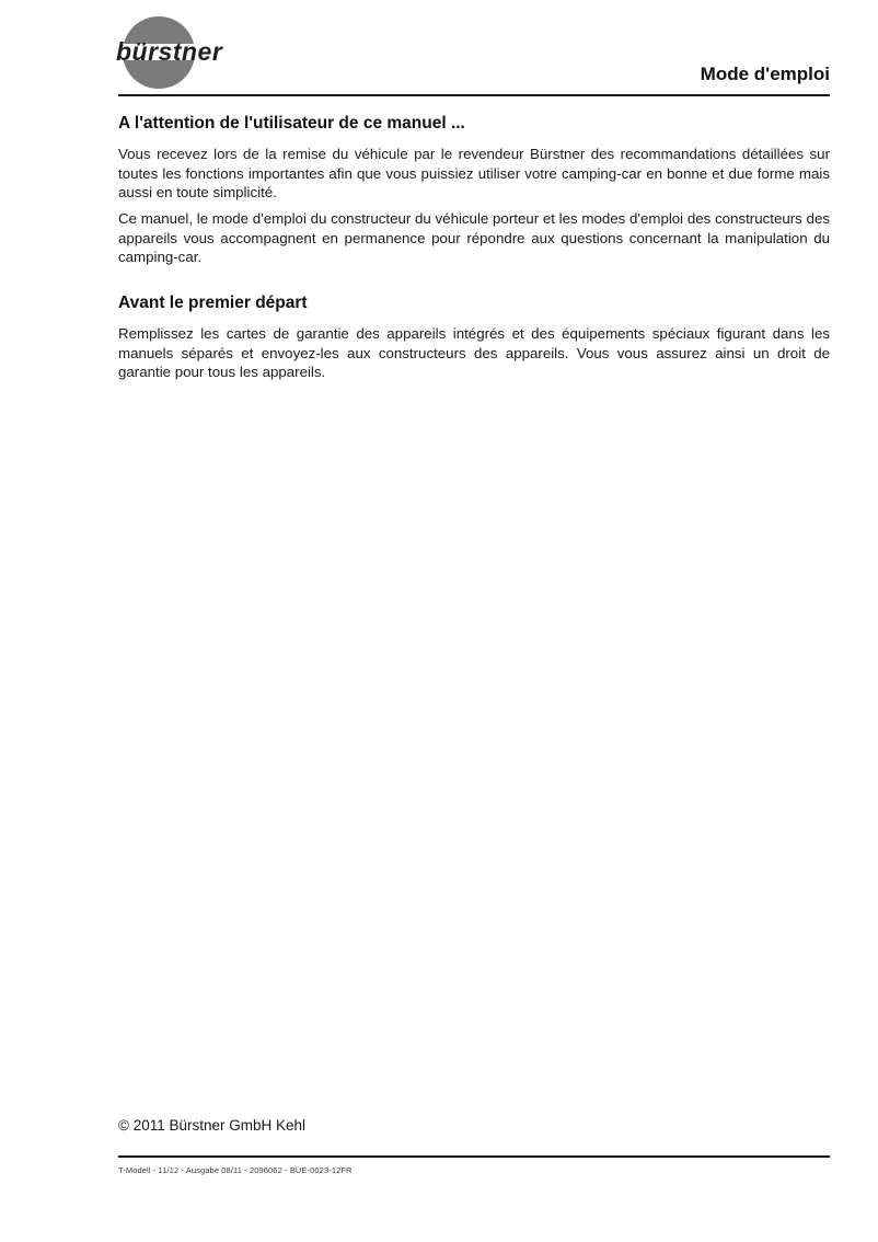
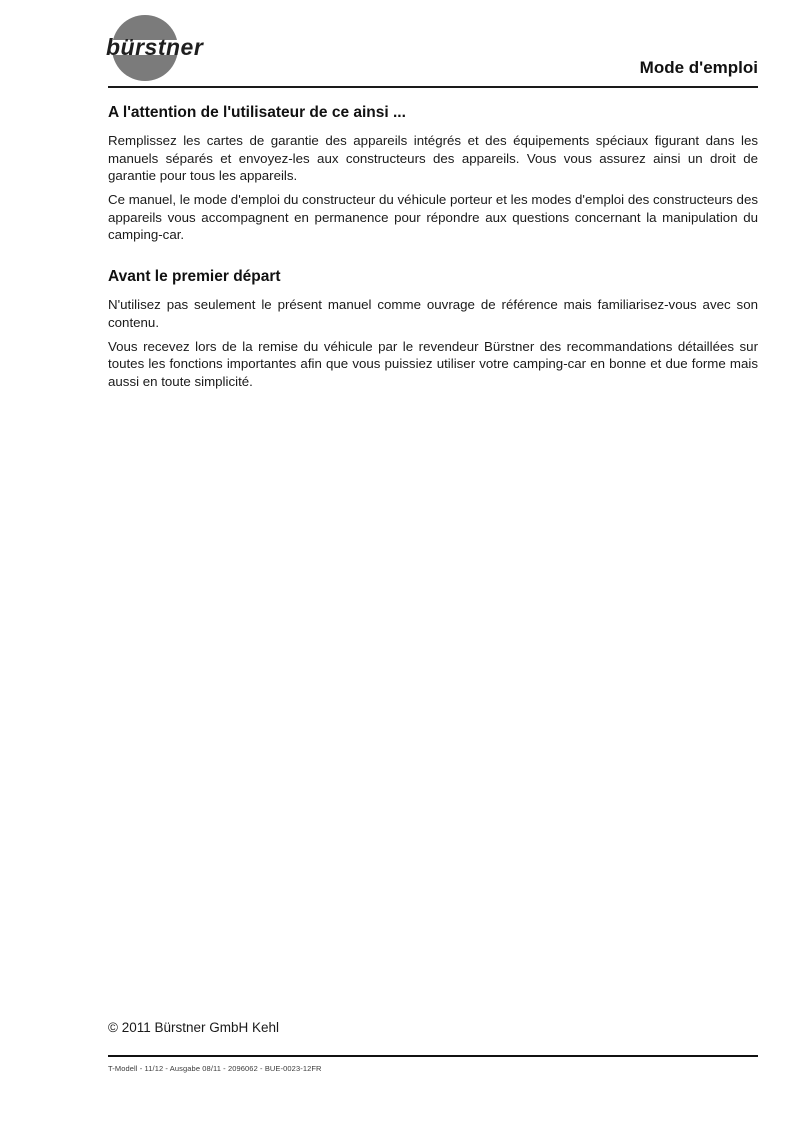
  bürstner
  Mode d'emploi
- A l'attention de l'utilisateur de ce manuel ...
+ A l'attention de l'utilisateur de ce ainsi ...
- Vous recevez lors de la remise du véhicule par le revendeur Bürstner des recommandations détaillées sur toutes les fonctions importantes afin que vous puissiez utiliser votre camping-car en bonne et due forme mais aussi en toute simplicité.
+ Remplissez les cartes de garantie des appareils intégrés et des équipements spéciaux figurant dans les manuels séparés et envoyez-les aux constructeurs des appareils. Vous vous assurez ainsi un droit de garantie pour tous les appareils.
  Ce manuel, le mode d'emploi du constructeur du véhicule porteur et les modes d'emploi des constructeurs des appareils vous accompagnent en permanence pour répondre aux questions concernant la manipulation du camping-car.
  Avant le premier départ
+ N'utilisez pas seulement le présent manuel comme ouvrage de référence mais familiarisez-vous avec son contenu.
- Remplissez les cartes de garantie des appareils intégrés et des équipements spéciaux figurant dans les manuels séparés et envoyez-les aux constructeurs des appareils. Vous vous assurez ainsi un droit de garantie pour tous les appareils.
+ Vous recevez lors de la remise du véhicule par le revendeur Bürstner des recommandations détaillées sur toutes les fonctions importantes afin que vous puissiez utiliser votre camping-car en bonne et due forme mais aussi en toute simplicité.
  © 2011 Bürstner GmbH Kehl
  T-Modell - 11/12 - Ausgabe 08/11 - 2096062 - BUE-0023-12FR
